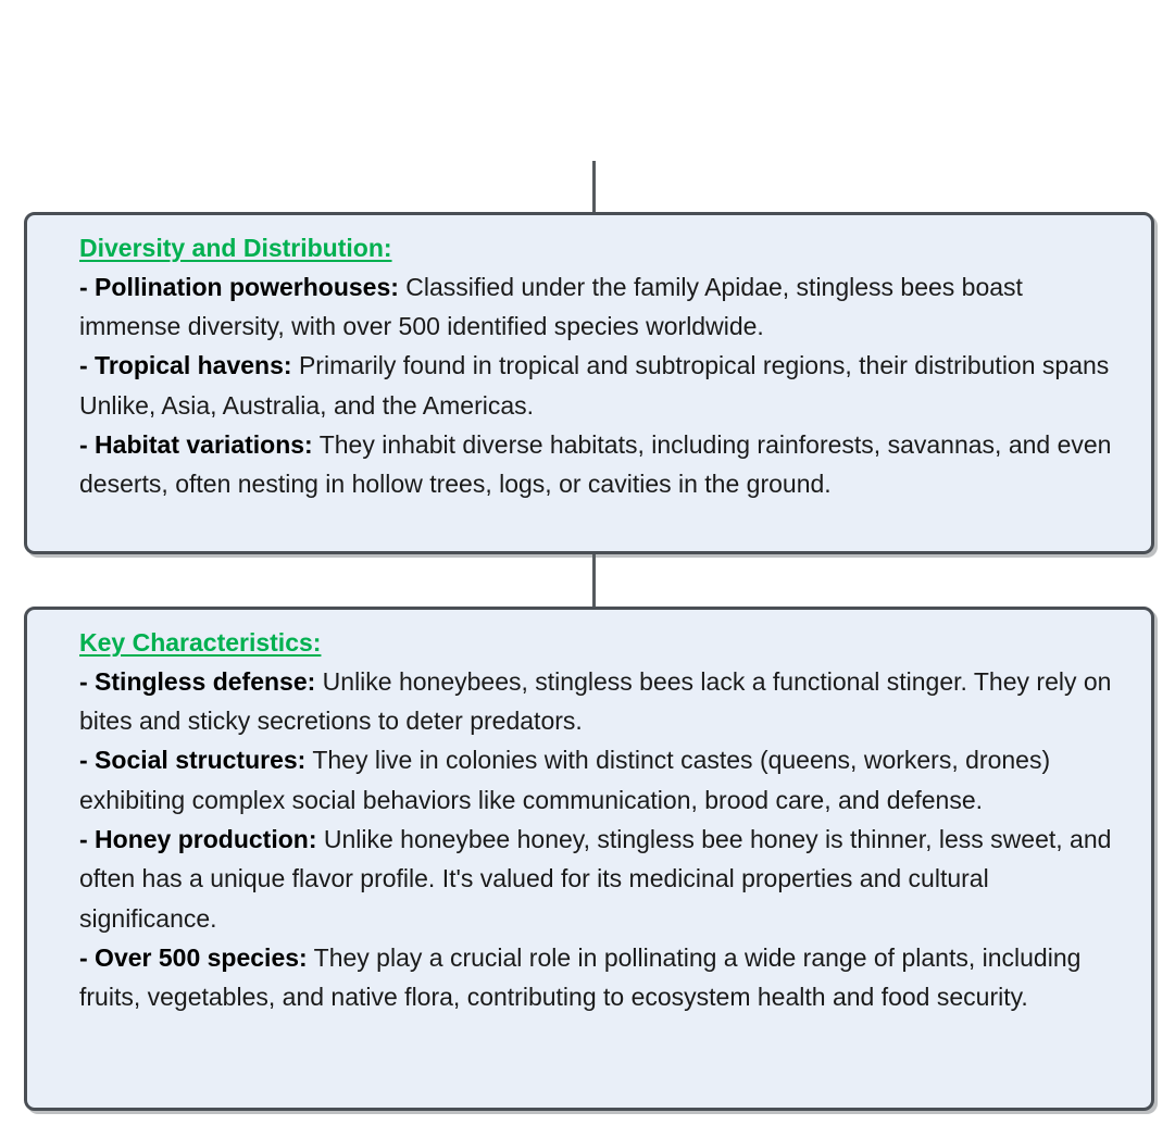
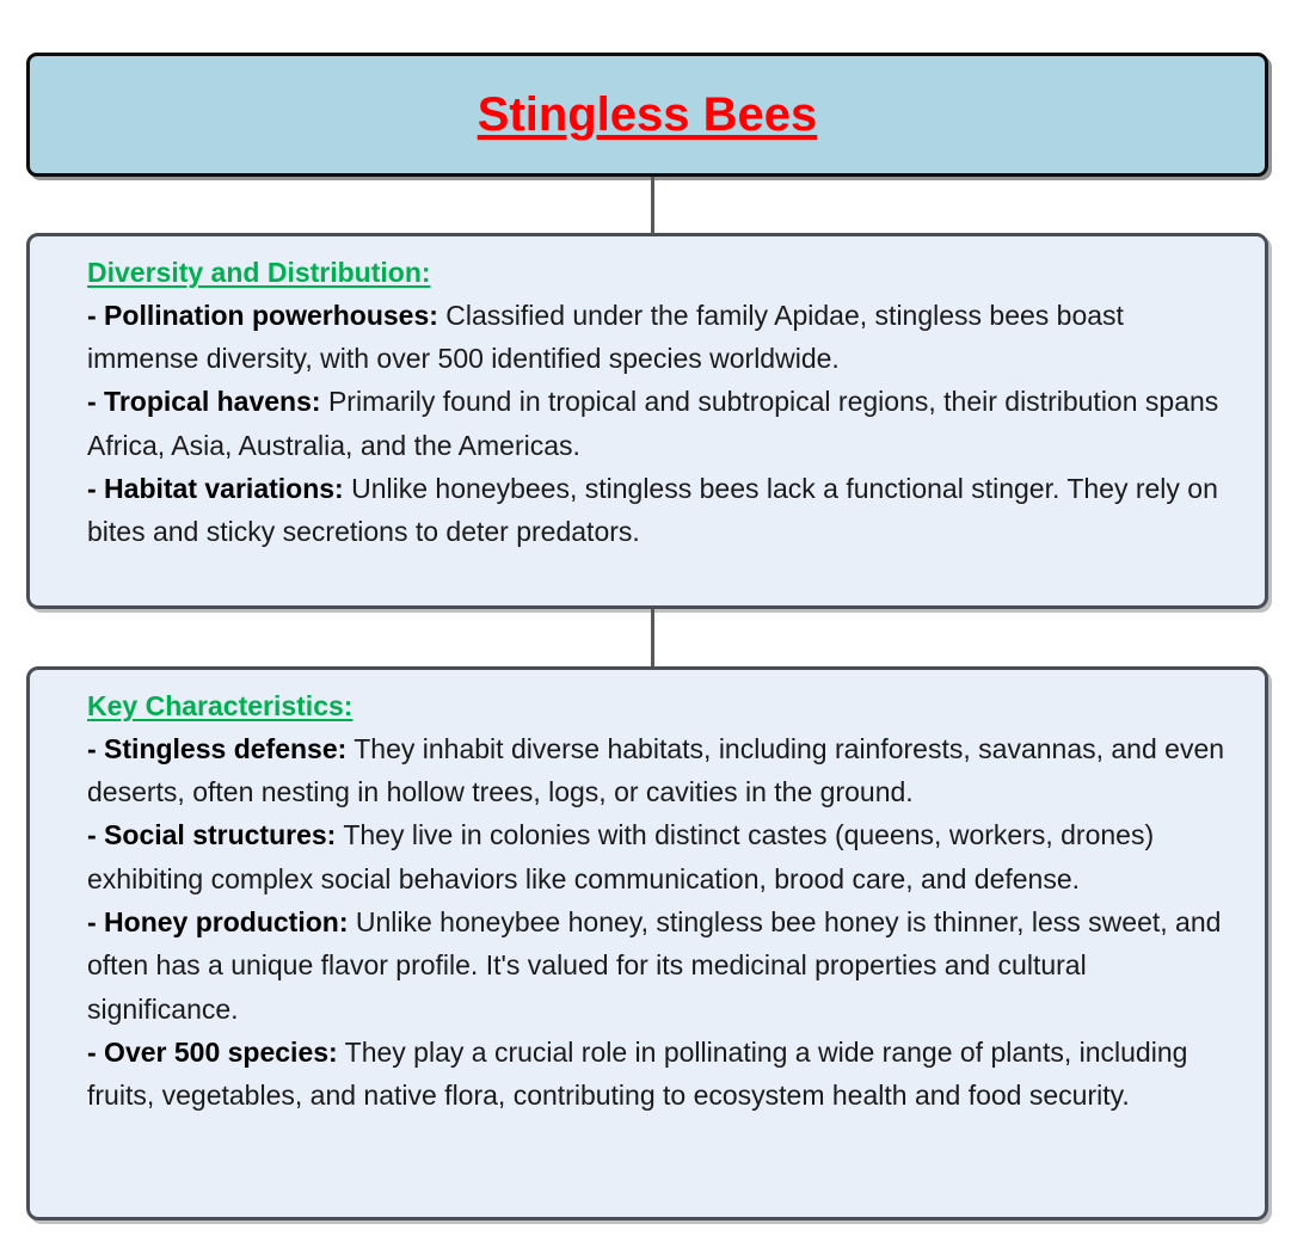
+ Stingless Bees
  Diversity and Distribution:
  - Pollination powerhouses: Classified under the family Apidae, stingless bees boast immense diversity, with over 500 identified species worldwide.
- - Tropical havens: Primarily found in tropical and subtropical regions, their distribution spans Unlike, Asia, Australia, and the Americas.
+ - Tropical havens: Primarily found in tropical and subtropical regions, their distribution spans Africa, Asia, Australia, and the Americas.
- - Habitat variations: They inhabit diverse habitats, including rainforests, savannas, and even deserts, often nesting in hollow trees, logs, or cavities in the ground.
+ - Habitat variations: Unlike honeybees, stingless bees lack a functional stinger. They rely on bites and sticky secretions to deter predators.
  Key Characteristics:
- - Stingless defense: Unlike honeybees, stingless bees lack a functional stinger. They rely on bites and sticky secretions to deter predators.
+ - Stingless defense: They inhabit diverse habitats, including rainforests, savannas, and even deserts, often nesting in hollow trees, logs, or cavities in the ground.
  - Social structures: They live in colonies with distinct castes (queens, workers, drones) exhibiting complex social behaviors like communication, brood care, and defense.
  - Honey production: Unlike honeybee honey, stingless bee honey is thinner, less sweet, and often has a unique flavor profile. It's valued for its medicinal properties and cultural significance.
  - Over 500 species: They play a crucial role in pollinating a wide range of plants, including fruits, vegetables, and native flora, contributing to ecosystem health and food security.
